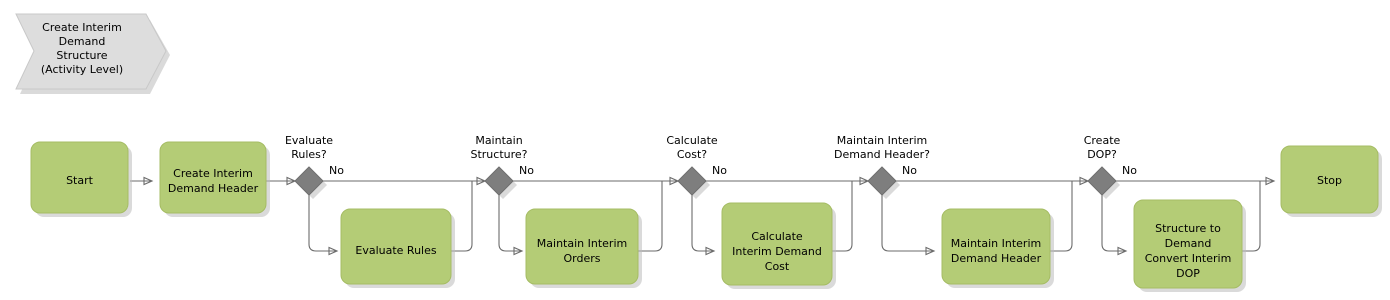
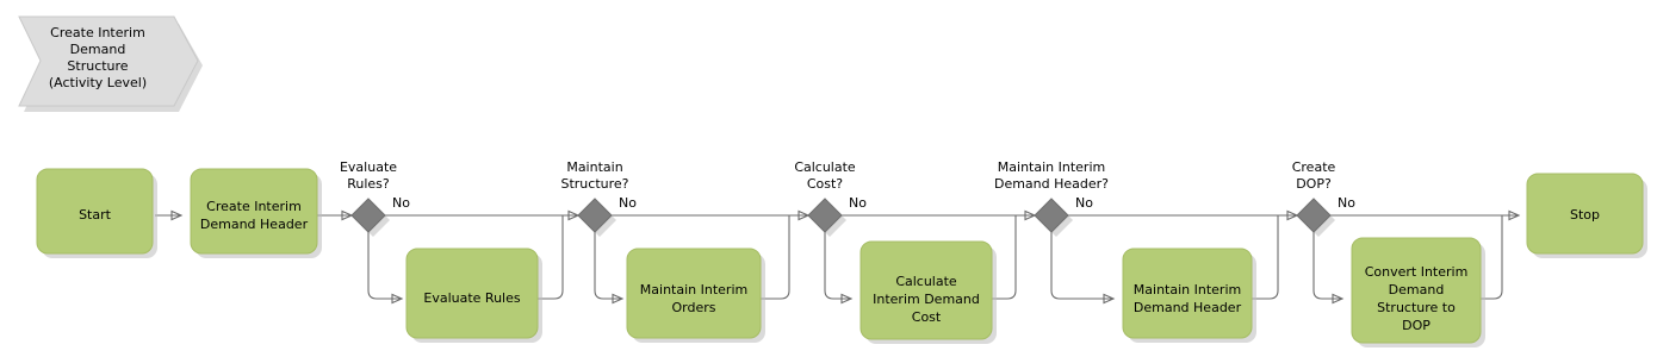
  Create Interim
  Demand
  Structure
  (Activity Level)
  Start
  Create Interim
  Demand Header
  Evaluate
  Rules?
  No
  Evaluate Rules
  Maintain
  Structure?
  No
  Maintain Interim
  Orders
  Calculate
  Cost?
  No
  Calculate
  Interim Demand
  Cost
  Maintain Interim
  Demand Header?
  No
  Maintain Interim
  Demand Header
  Create
  DOP?
  No
- Structure to
+ Convert Interim
  Demand
- Convert Interim
+ Structure to
  DOP
  Stop
